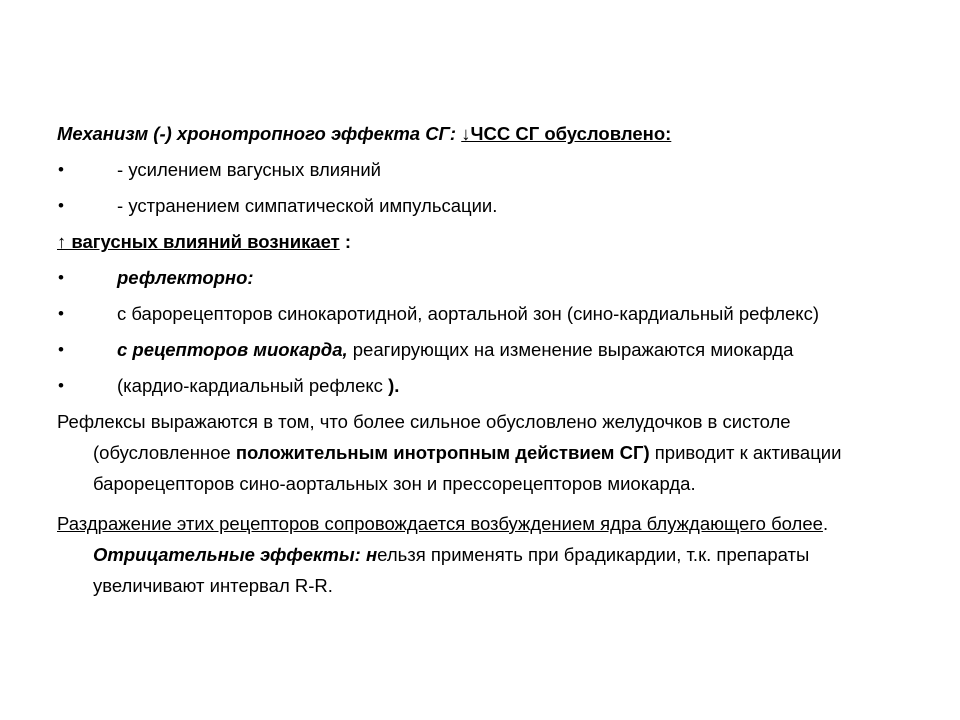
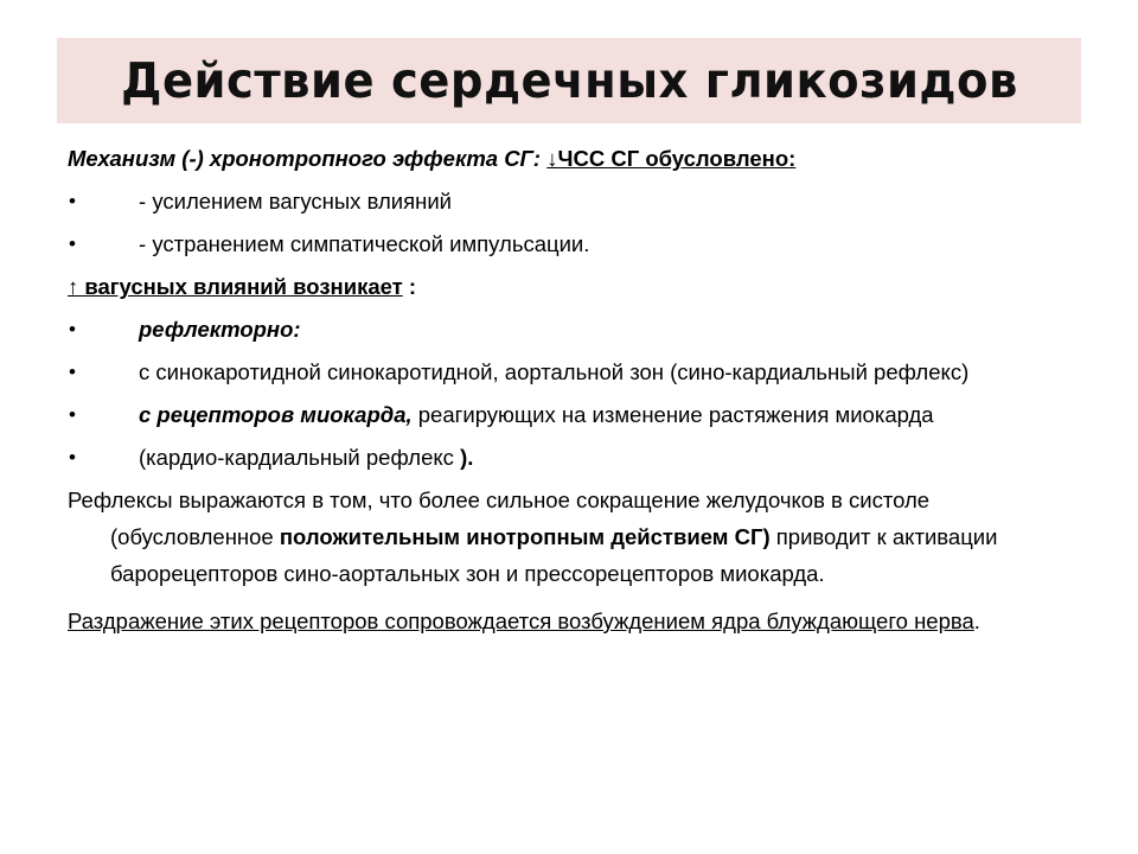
+ Действие сердечных гликозидов
  Механизм (-) хронотропного эффекта СГ: ↓ЧСС СГ обусловлено:
  •
  - усилением вагусных влияний
  •
  - устранением симпатической импульсации.
  ↑ вагусных влияний возникает :
  •
  рефлекторно:
  •
- с барорецепторов синокаротидной, аортальной зон (сино-кардиальный рефлекс)
+ с синокаротидной синокаротидной, аортальной зон (сино-кардиальный рефлекс)
  •
- с рецепторов миокарда, реагирующих на изменение выражаются миокарда
+ с рецепторов миокарда, реагирующих на изменение растяжения миокарда
  •
  (кардио-кардиальный рефлекс ).
- Рефлексы выражаются в том, что более сильное обусловлено желудочков в систоле (обусловленное положительным инотропным действием СГ) приводит к активации барорецепторов сино-аортальных зон и прессорецепторов миокарда.
+ Рефлексы выражаются в том, что более сильное сокращение желудочков в систоле (обусловленное положительным инотропным действием СГ) приводит к активации барорецепторов сино-аортальных зон и прессорецепторов миокарда.
- Раздражение этих рецепторов сопровождается возбуждением ядра блуждающего более.
+ Раздражение этих рецепторов сопровождается возбуждением ядра блуждающего нерва.
- Отрицательные эффекты: нельзя применять при брадикардии, т.к. препараты увеличивают интервал R-R.
